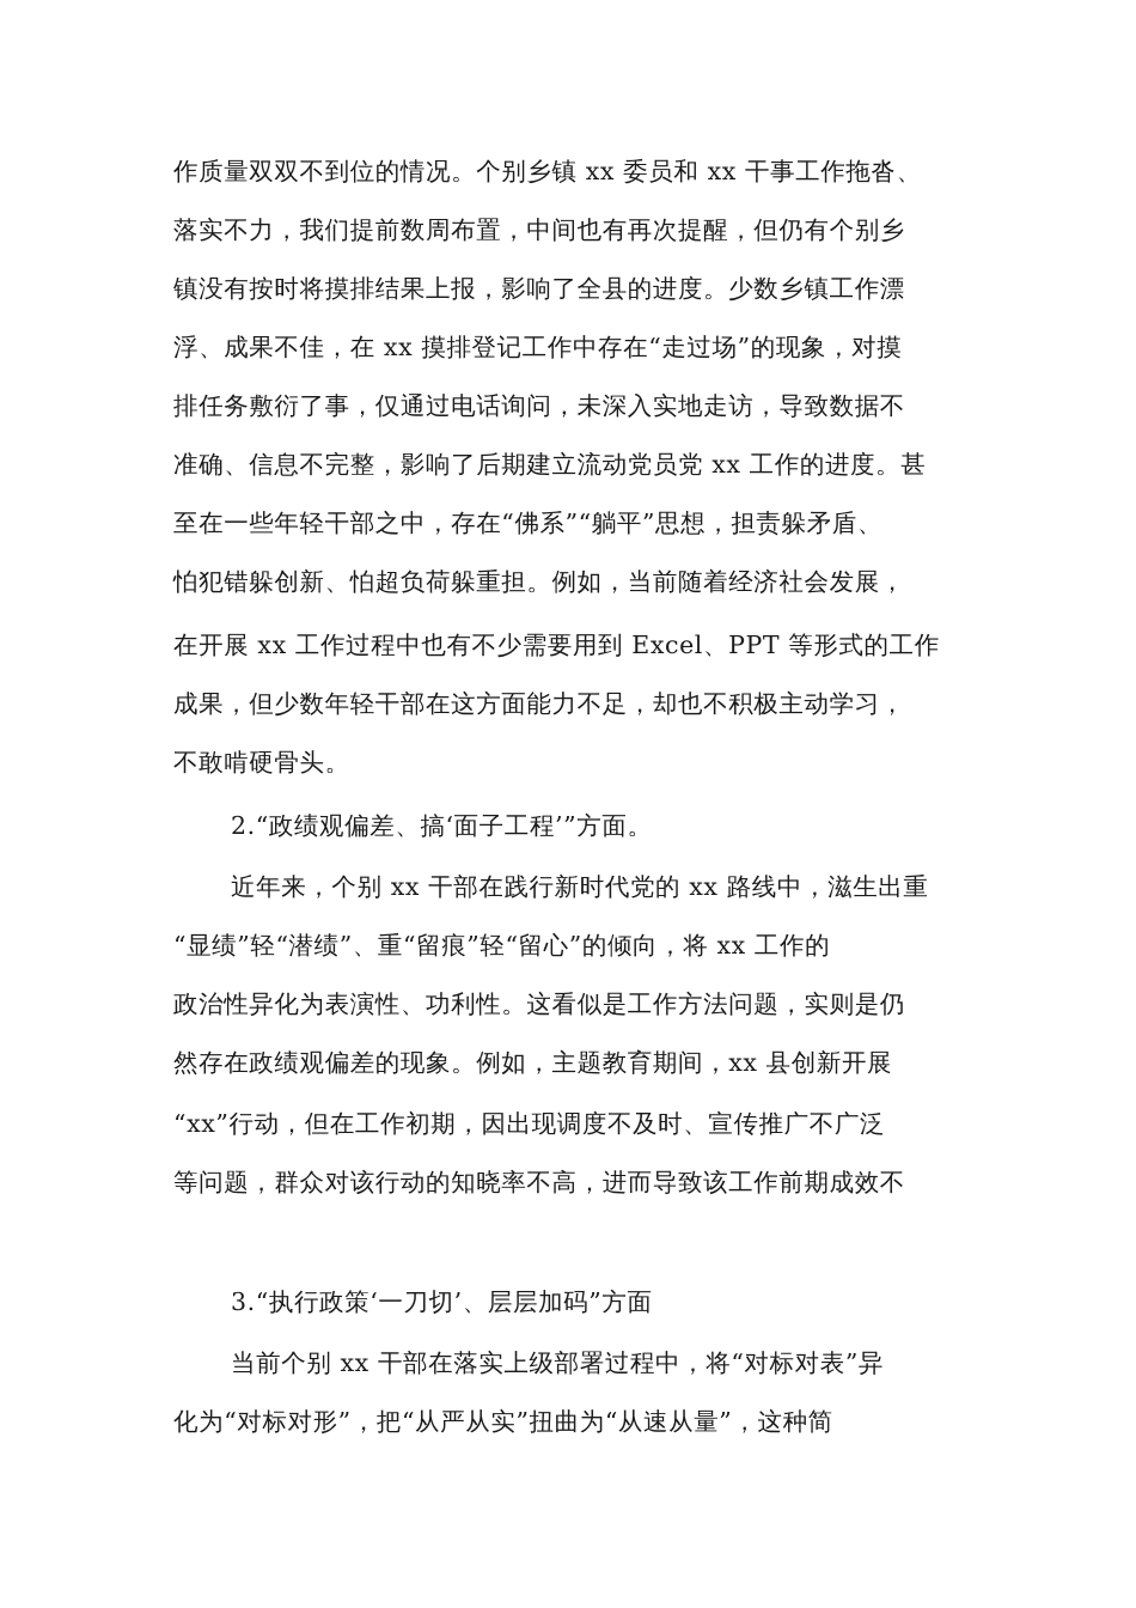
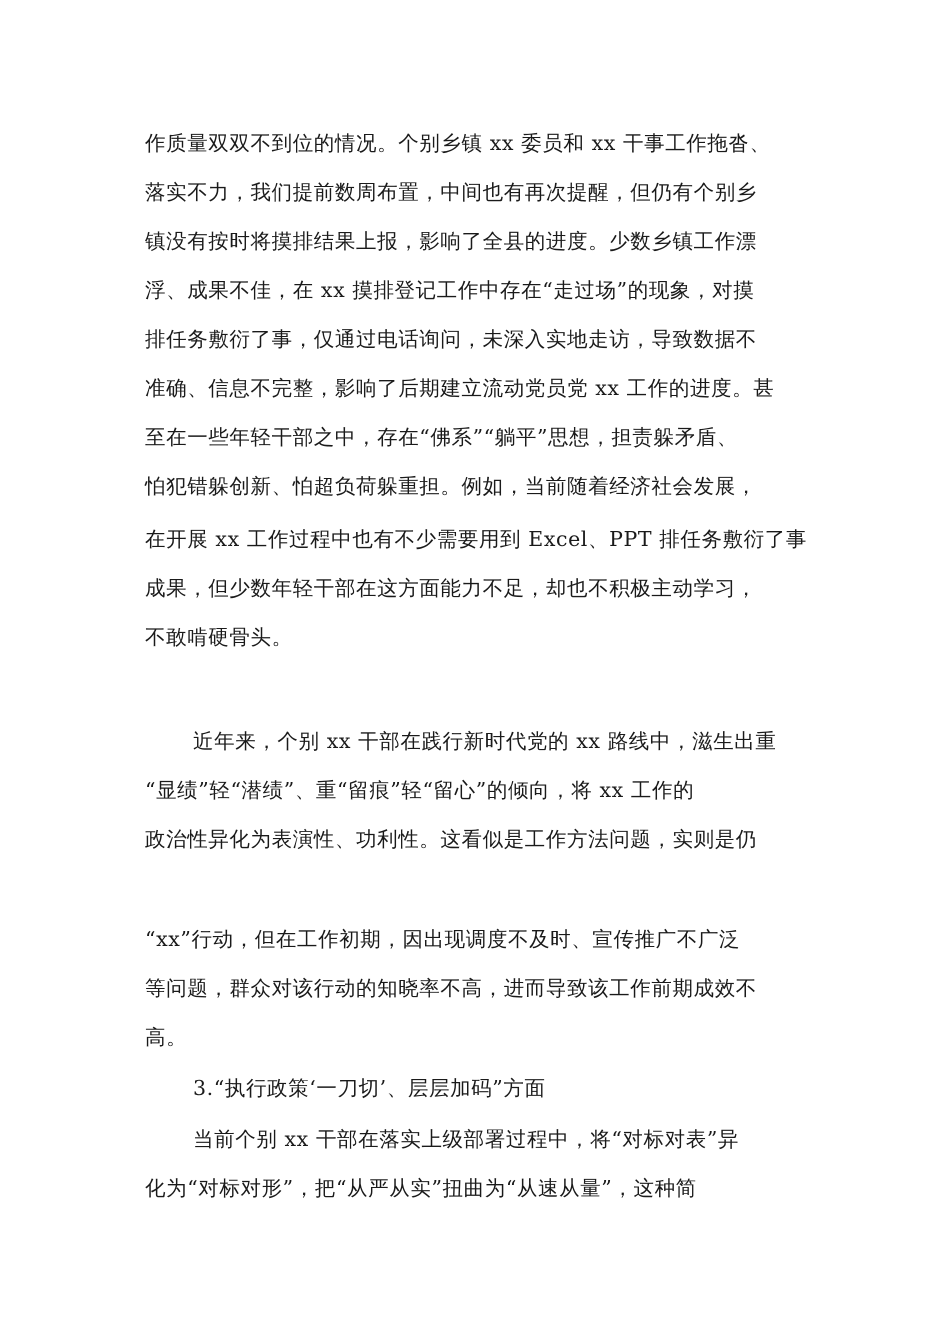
  作质量双双不到位的情况。个别乡镇 xx 委员和 xx 干事工作拖沓、
  落实不力，我们提前数周布置，中间也有再次提醒，但仍有个别乡
  镇没有按时将摸排结果上报，影响了全县的进度。少数乡镇工作漂
  浮、成果不佳，在 xx 摸排登记工作中存在“走过场”的现象，对摸
  排任务敷衍了事，仅通过电话询问，未深入实地走访，导致数据不
  准确、信息不完整，影响了后期建立流动党员党 xx 工作的进度。甚
  至在一些年轻干部之中，存在“佛系”“躺平”思想，担责躲矛盾、
  怕犯错躲创新、怕超负荷躲重担。例如，当前随着经济社会发展，
- 在开展 xx 工作过程中也有不少需要用到 Excel、PPT 等形式的工作
+ 在开展 xx 工作过程中也有不少需要用到 Excel、PPT 排任务敷衍了事
  成果，但少数年轻干部在这方面能力不足，却也不积极主动学习，
  不敢啃硬骨头。
- 2.“政绩观偏差、搞‘面子工程’”方面。
  近年来，个别 xx 干部在践行新时代党的 xx 路线中，滋生出重
  “显绩”轻“潜绩”、重“留痕”轻“留心”的倾向，将 xx 工作的
  政治性异化为表演性、功利性。这看似是工作方法问题，实则是仍
- 然存在政绩观偏差的现象。例如，主题教育期间，xx 县创新开展
  “xx”行动，但在工作初期，因出现调度不及时、宣传推广不广泛
  等问题，群众对该行动的知晓率不高，进而导致该工作前期成效不
+ 高。
  3.“执行政策‘一刀切’、层层加码”方面
  当前个别 xx 干部在落实上级部署过程中，将“对标对表”异
  化为“对标对形”，把“从严从实”扭曲为“从速从量”，这种简
